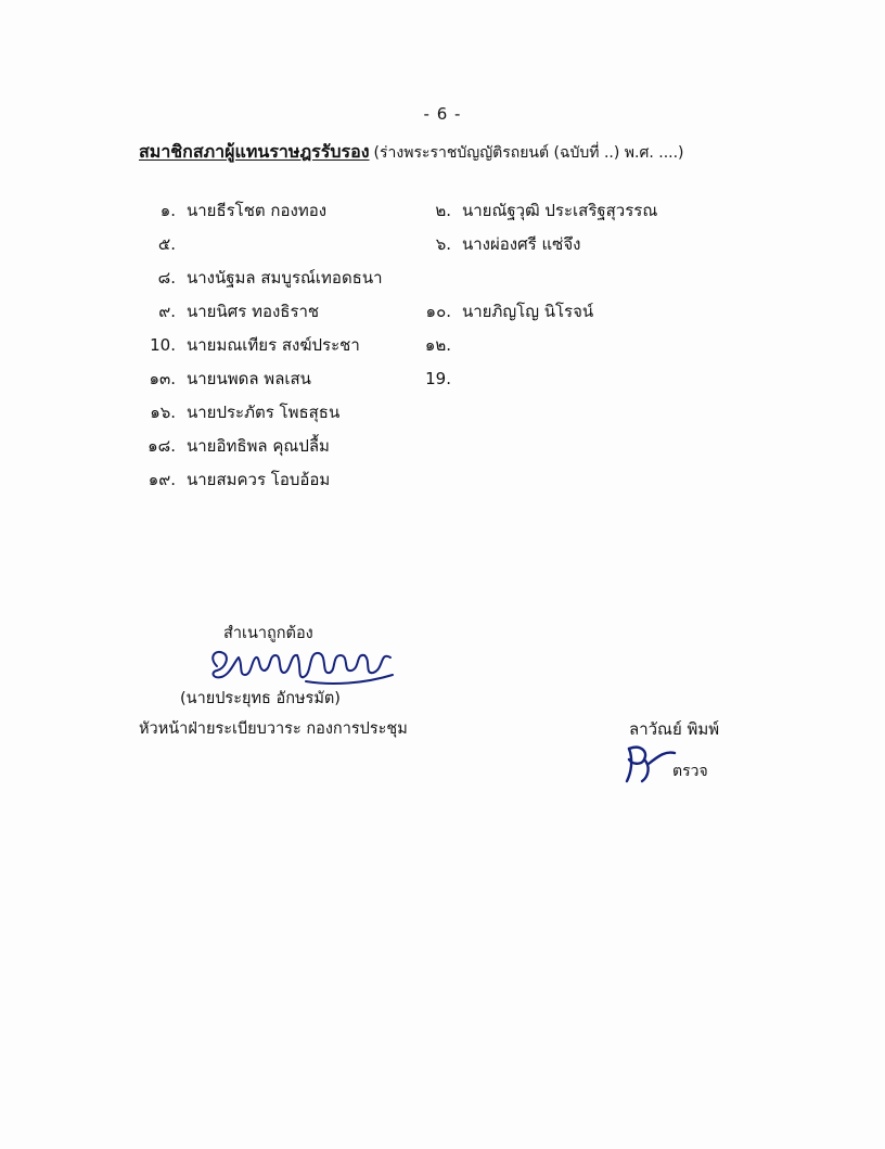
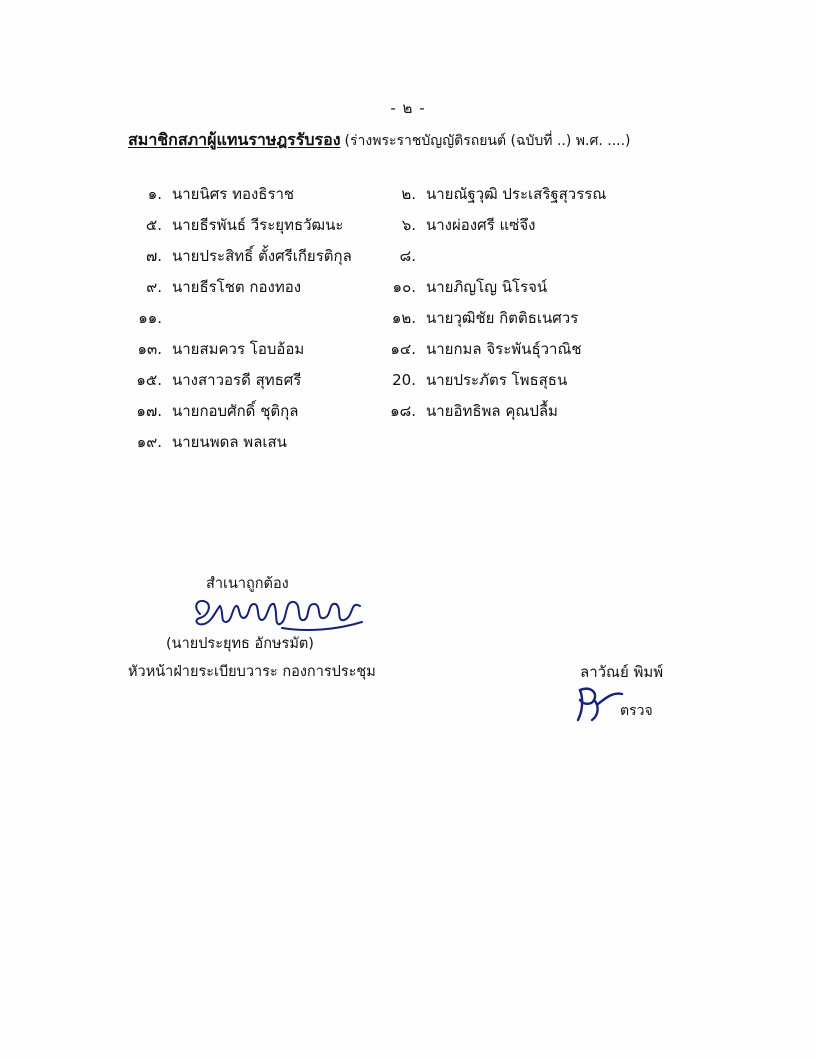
- - 6 -
+ - ๒ -
  สมาชิกสภาผู้แทนราษฎรรับรอง (ร่างพระราชบัญญัติรถยนต์ (ฉบับที่ ..) พ.ศ. ....)
  ๑.
- นายธีรโชต กองทอง
+ นายนิศร ทองธิราช
  ๒.
  นายณัฐวุฒิ ประเสริฐสุวรรณ
  ๕.
+ นายธีรพันธ์ วีระยุทธวัฒนะ
  ๖.
  นางผ่องศรี แซ่จึง
+ ๗.
+ นายประสิทธิ์ ตั้งศรีเกียรติกุล
  ๘.
- นางนัฐมล สมบูรณ์เทอดธนา
  ๙.
- นายนิศร ทองธิราช
+ นายธีรโชต กองทอง
  ๑๐.
  นายภิญโญ นิโรจน์
- 10.
+ ๑๑.
- นายมณเทียร สงฆ์ประชา
  ๑๒.
+ นายวุฒิชัย กิตติธเนศวร
  ๑๓.
- นายนพดล พลเสน
+ นายสมควร โอบอ้อม
- 19.
+ ๑๔.
+ นายกมล จิระพันธุ์วาณิช
+ ๑๕.
+ นางสาวอรดี สุทธศรี
- ๑๖.
+ 20.
  นายประภัตร โพธสุธน
+ ๑๗.
+ นายกอบศักดิ์ ชุติกุล
  ๑๘.
  นายอิทธิพล คุณปลื้ม
  ๑๙.
- นายสมควร โอบอ้อม
+ นายนพดล พลเสน
  สำเนาถูกต้อง
  (นายประยุทธ อักษรมัต)
  หัวหน้าฝ่ายระเบียบวาระ กองการประชุม
  ลาวัณย์ พิมพ์
  ตรวจ
